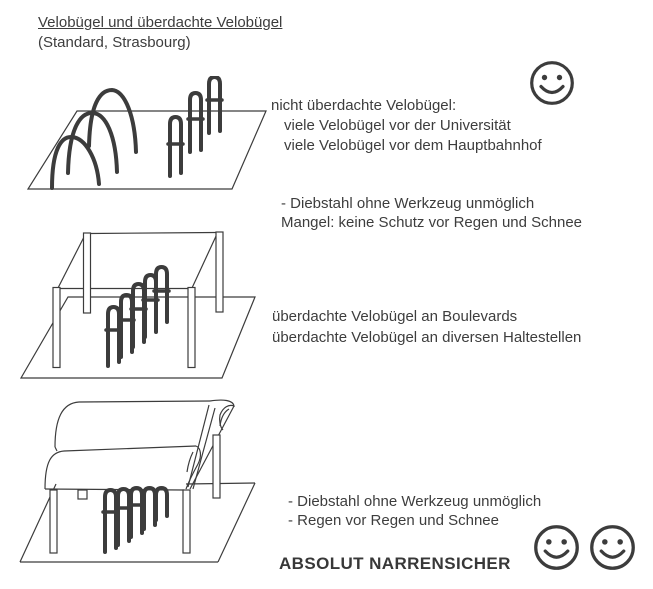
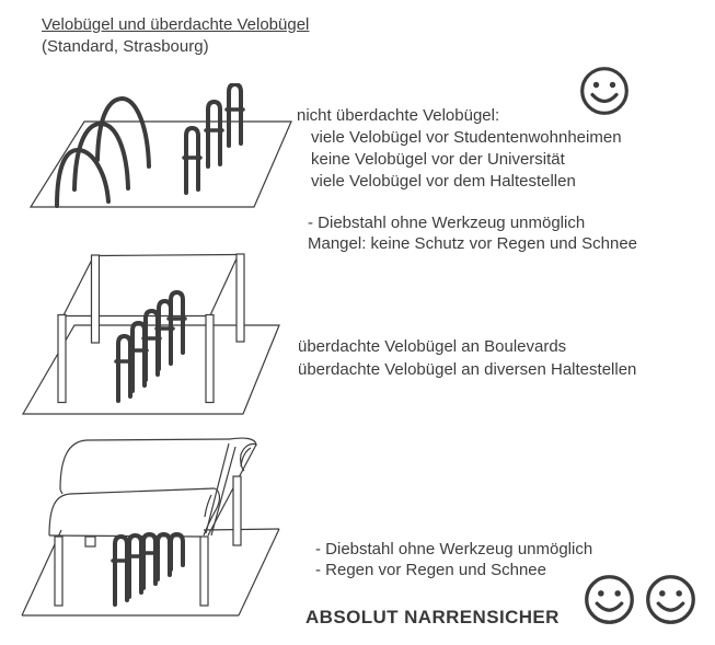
  Velobügel und überdachte Velobügel
  (Standard, Strasbourg)
  nicht überdachte Velobügel:
+ viele Velobügel vor Studentenwohnheimen
- viele Velobügel vor der Universität
+ keine Velobügel vor der Universität
- viele Velobügel vor dem Hauptbahnhof
+ viele Velobügel vor dem Haltestellen
  - Diebstahl ohne Werkzeug unmöglich
  Mangel: keine Schutz vor Regen und Schnee
  überdachte Velobügel an Boulevards
  überdachte Velobügel an diversen Haltestellen
  - Diebstahl ohne Werkzeug unmöglich
  - Regen vor Regen und Schnee
  ABSOLUT NARRENSICHER
